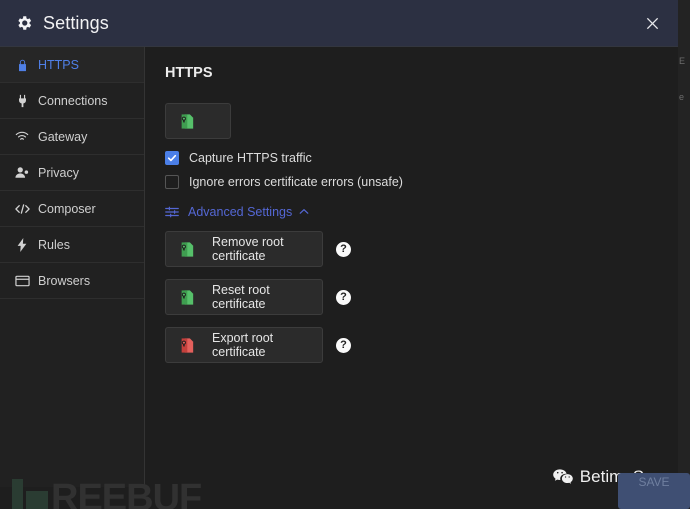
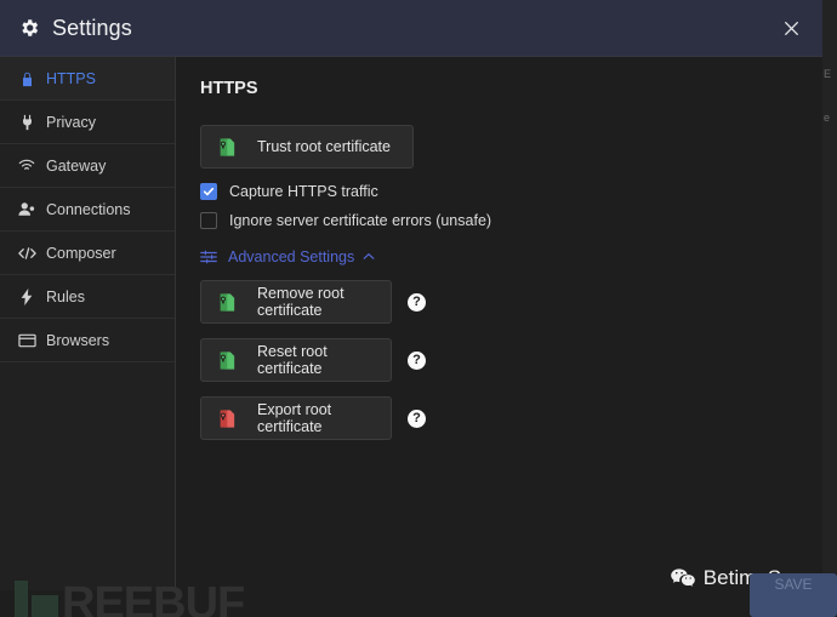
  E
  e
  Settings
  HTTPS
- Connections
+ Privacy
  Gateway
- Privacy
+ Connections
  Composer
  Rules
  Browsers
  HTTPS
+ Trust root certificate
  Capture HTTPS traffic
- Ignore errors certificate errors (unsafe)
+ Ignore server certificate errors (unsafe)
  Advanced Settings
  Remove root certificate
  ?
  Reset root certificate
  ?
  Export root certificate
  ?
  SAVE
